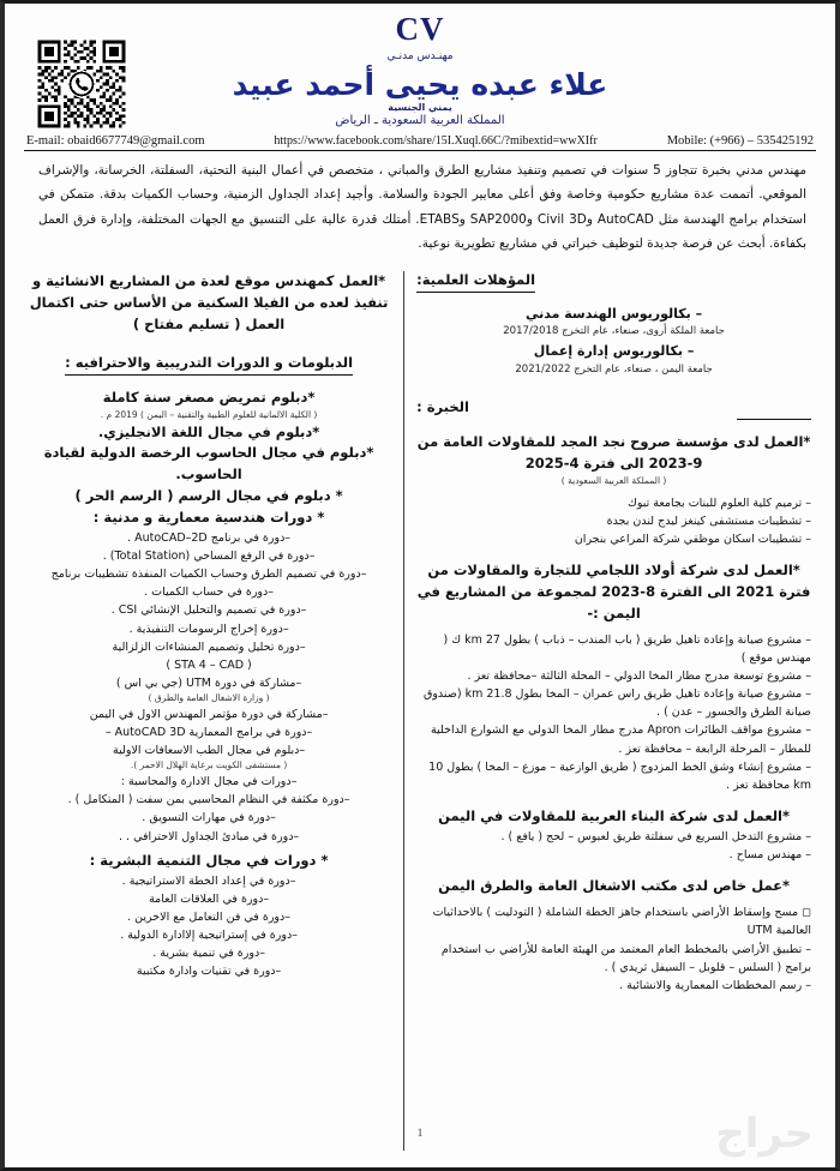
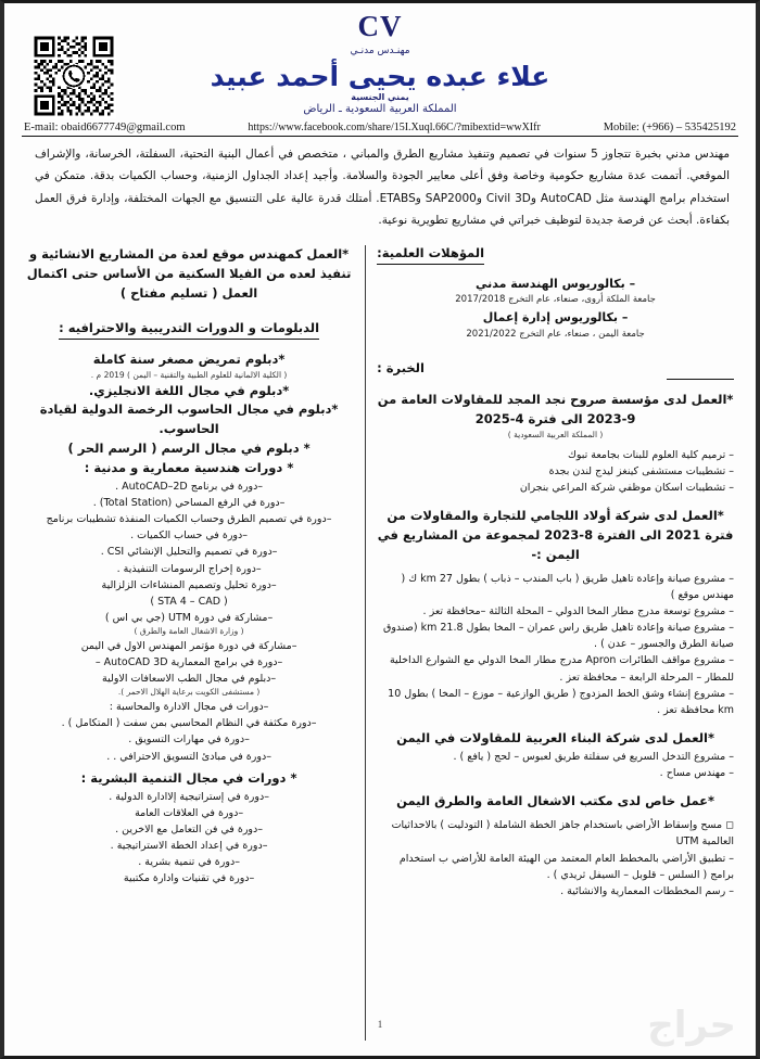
  CV
  مهنـدس مدنـي
  علاء عبده يحيى أحمد عبيد
  يمني الجنسية
  المملكة العربية السعودية ـ الرياض
  E-mail: obaid6677749@gmail.com
  https://www.facebook.com/share/15I.Xuql.66C/?mibextid=wwXIfr
  Mobile: (+966) – 535425192
  مهندس مدني بخبرة تتجاوز 5 سنوات في تصميم وتنفيذ مشاريع الطرق والمباني ، متخصص في أعمال البنية التحتية، السفلتة، الخرسانة، والإشراف الموقعي. أتممت عدة مشاريع حكومية وخاصة وفق أعلى معايير الجودة والسلامة. وأجيد إعداد الجداول الزمنية، وحساب الكميات بدقة. متمكن في استخدام برامج الهندسة مثل AutoCAD وCivil 3D وSAP2000 وETABS. أمتلك قدرة عالية على التنسيق مع الجهات المختلفة، وإدارة فرق العمل بكفاءة. أبحث عن فرصة جديدة لتوظيف خبراتي في مشاريع تطويرية نوعية.
  المؤهلات العلمية:
  – بكالوريوس الهندسة مدني
  جامعة الملكة أروى، صنعاء، عام التخرج 2017/2018
  – بكالوريوس إدارة إعمال
  جامعة اليمن ، صنعاء، عام التخرج 2021/2022
  الخبرة :
  *العمل لدى مؤسسة صروح نجد المجد للمقاولات العامة من 9-2023 الى فترة 4-2025
  ( المملكة العربية السعودية )
  – ترميم كلية العلوم للبنات بجامعة تبوك
  – تشطيبات مستشفى كينغز ليدج لندن بجدة
  – تشطيبات اسكان موظفي شركة المراعي بنجران
  *العمل لدى شركة أولاد اللجامي للتجارة والمقاولات من فترة 2021 الى الفترة 8-2023 لمجموعة من المشاريع في اليمن :-
  – مشروع صيانة وإعادة تاهيل طريق ( باب المندب – ذباب ) بطول 27 km ك ( مهندس موقع )
  – مشروع توسعة مدرج مطار المخا الدولي – المحلة الثالثة –محافظة تعز .
  – مشروع صيانة وإعادة تاهيل طريق راس عمران – المخا بطول 21.8 km (صندوق صيانة الطرق والجسور – عدن ) .
  – مشروع مواقف الطائرات Apron مدرج مطار المخا الدولي مع الشوارع الداخلية للمطار – المرحلة الرابعة – محافظة تعز .
  – مشروع إنشاء وشق الخط المزدوج ( طريق الوازعية – موزع – المخا ) بطول 10 km محافظة تعز .
  *العمل لدى شركة البناء العربية للمقاولات في اليمن
  – مشروع التدخل السريع في سفلتة طريق لعبوس – لحج ( يافع ) .
  – مهندس مساح .
  *عمل خاص لدى مكتب الاشغال العامة والطرق اليمن
  ◻ مسح وإسقاط الأراضي باستخدام جاهز الخطة الشاملة ( التودليت ) بالاحداثيات العالمية UTM
  – تطبيق الأراضي بالمخطط العام المعتمد من الهيئة العامة للأراضي ب استخدام برامج ( السلس – قلوبل – السيفل ثريدي ) .
  – رسم المخططات المعمارية والانشائية .
  *العمل كمهندس موقع لعدة من المشاريع الانشائية و تنفيذ لعده من الفيلا السكنية من الأساس حتى اكتمال العمل ( تسليم مفتاح )
  الدبلومات و الدورات التدريبية والاحترافيه :
  *دبلوم تمريض مصغر سنة كاملة
  ( الكلية الالمانية للعلوم الطبية والتقنية – اليمن ) 2019 م .
  *دبلوم في مجال اللغة الانجليزي.
  *دبلوم في مجال الحاسوب الرخصة الدولية لقيادة الحاسوب.
  * دبلوم في مجال الرسم ( الرسم الحر )
  * دورات هندسية معمارية و مدنية :
  –دورة في برنامج AutoCAD–2D .
  –دورة في الرفع المساحي (Total Station) .
  –دورة في تصميم الطرق وحساب الكميات المنفذة تشطيبات برنامج
  –دورة في حساب الكميات .
  –دورة في تصميم والتحليل الإنشائي CSI .
  –دورة إخراج الرسومات التنفيذية .
  –دورة تحليل وتصميم المنشاءات الزلزالية
  ( STA 4 – CAD )
  –مشاركة في دورة UTM (جي بي اس )
  ( وزارة الاشغال العامة والطرق )
  –مشاركة في دورة مؤتمر المهندس الاول في اليمن
  –دورة في برامج المعمارية AutoCAD 3D –
  –دبلوم في مجال الطب الاسعافات الاولية
  ( مستشفى الكويت برعاية الهلال الاحمر ).
  –دورات في مجال الادارة والمحاسبة :
  –دورة مكثفة في النظام المحاسبي بمن سفت ( المتكامل ) .
  –دورة في مهارات التسويق .
- –دورة في مبادئ الجداول الاحترافي . .
+ –دورة في مبادئ التسويق الاحترافي . .
  * دورات في مجال التنمية البشرية :
- –دورة في إعداد الخطة الاستراتيجية .
+ –دورة في إستراتيجية إلاادارة الدولية .
  –دورة في العلاقات العامة
  –دورة في فن التعامل مع الاخرين .
- –دورة في إستراتيجية إلاادارة الدولية .
+ –دورة في إعداد الخطة الاستراتيجية .
  –دورة في تنمية بشرية .
  –دورة في تقنيات وادارة مكتبية
  1
